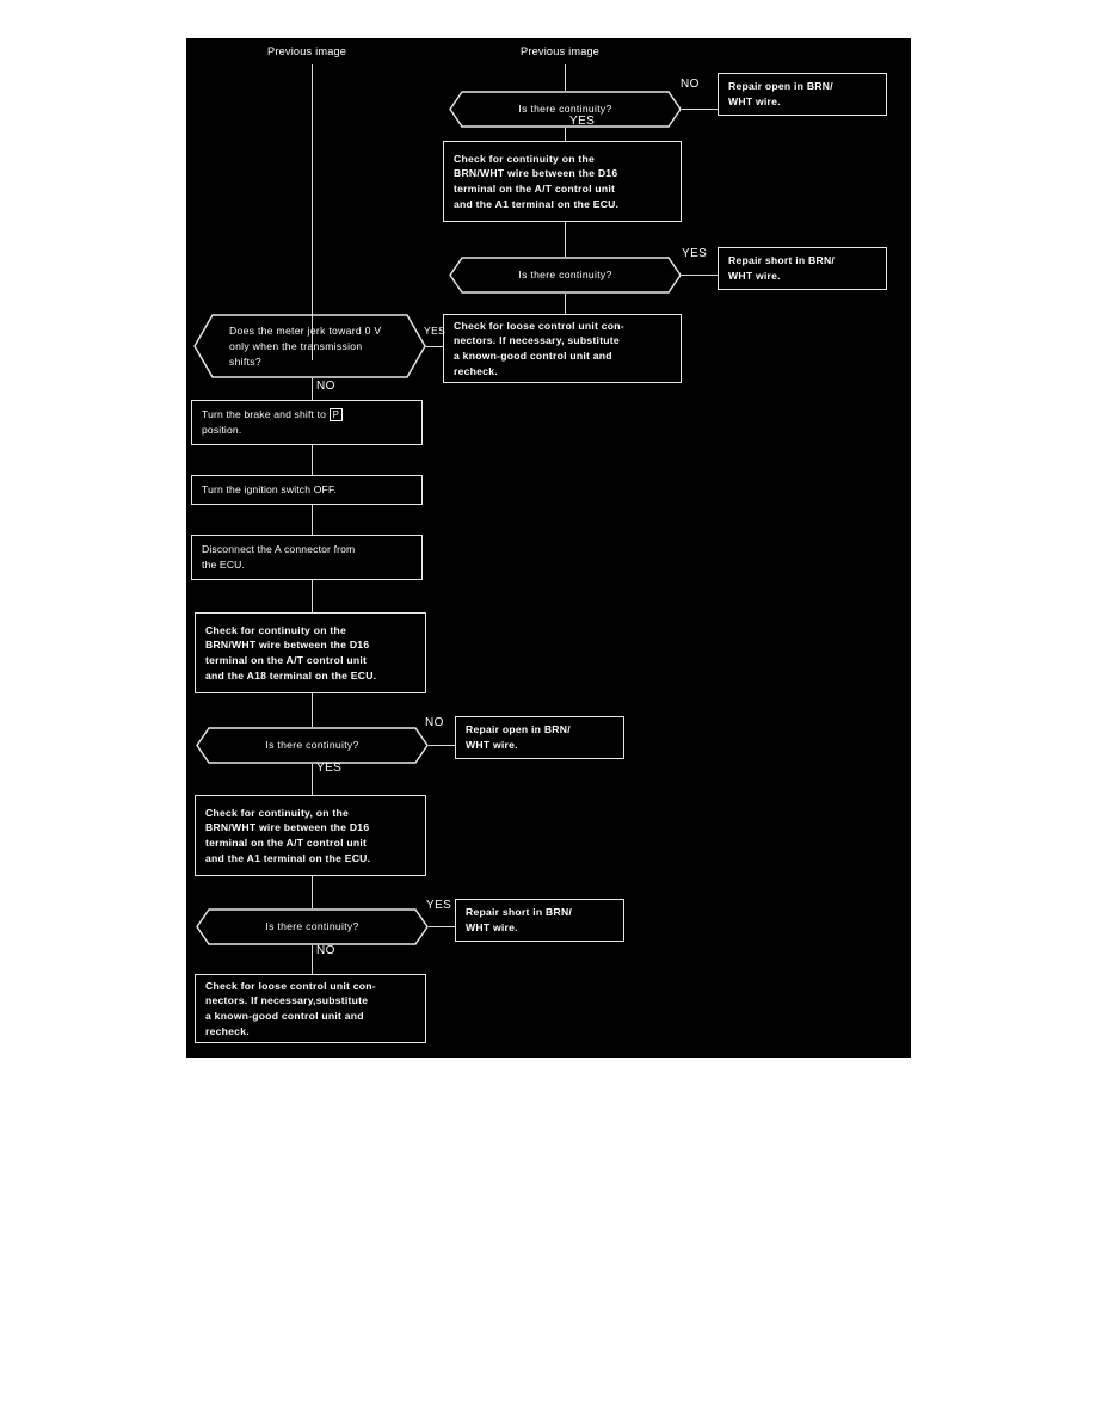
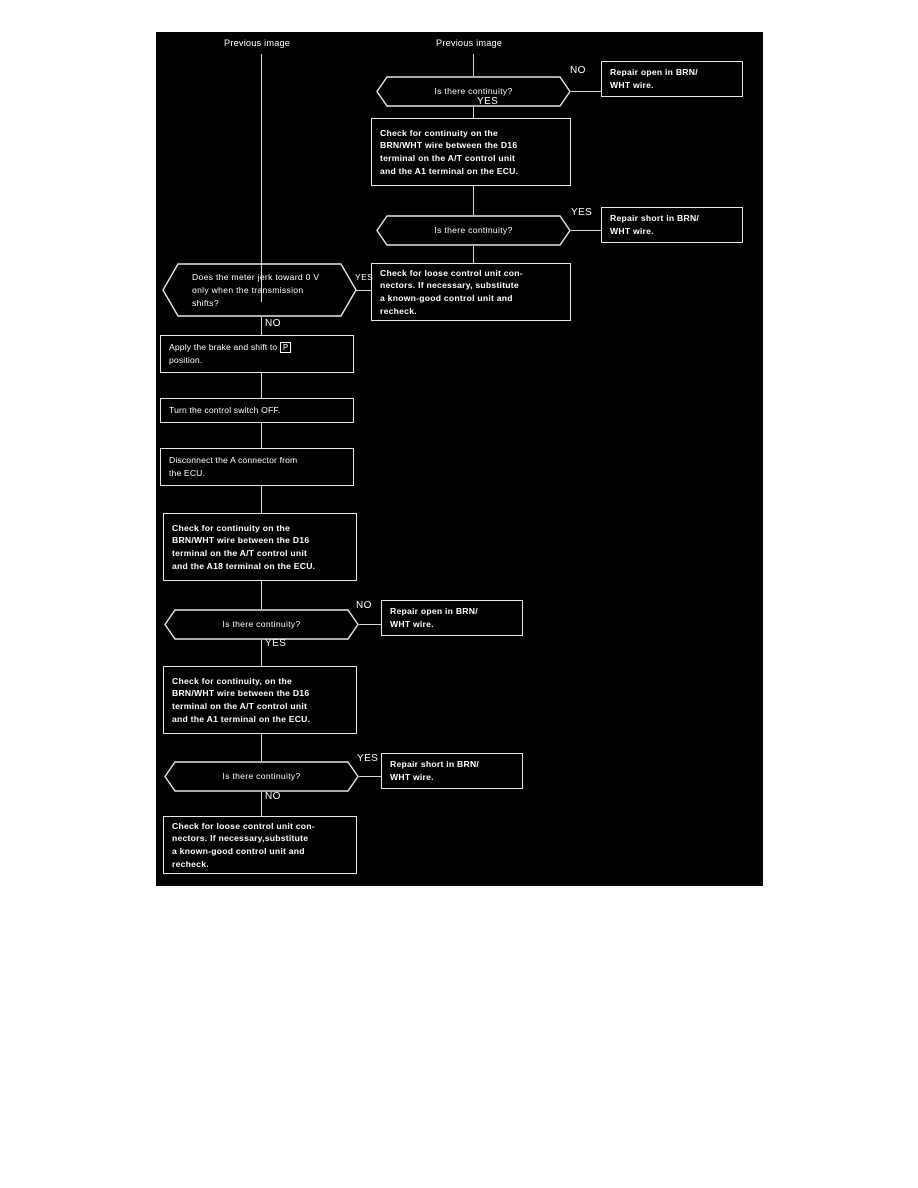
  Previous image
  Previous image
  Is there continuity?
  NO
  Repair open in BRN/
  WHT wire.
  YES
  Check for continuity on the
  BRN/WHT wire between the D16
  terminal on the A/T control unit
  and the A1 terminal on the ECU.
  Is there continuity?
  YES
  Repair short in BRN/
  WHT wire.
  Check for loose control unit con-
  nectors. If necessary, substitute
  a known-good control unit and
  recheck.
  Does the meter jerk toward 0 V
  only when the transmission
  shifts?
  YES
  NO
- Turn the brake and shift to P
+ Apply the brake and shift to P
  position.
- Turn the ignition switch OFF.
+ Turn the control switch OFF.
  Disconnect the A connector from
  the ECU.
  Check for continuity on the
  BRN/WHT wire between the D16
  terminal on the A/T control unit
  and the A18 terminal on the ECU.
  Is there continuity?
  NO
  Repair open in BRN/
  WHT wire.
  YES
  Check for continuity, on the
  BRN/WHT wire between the D16
  terminal on the A/T control unit
  and the A1 terminal on the ECU.
  Is there continuity?
  YES
  Repair short in BRN/
  WHT wire.
  NO
  Check for loose control unit con-
  nectors. If necessary,substitute
  a known-good control unit and
  recheck.
